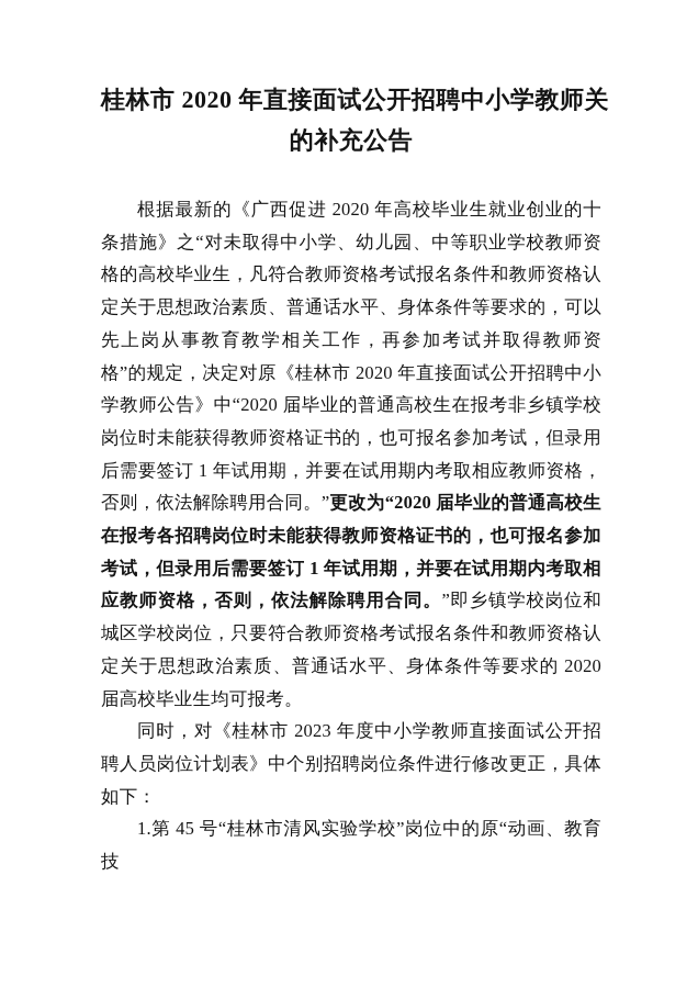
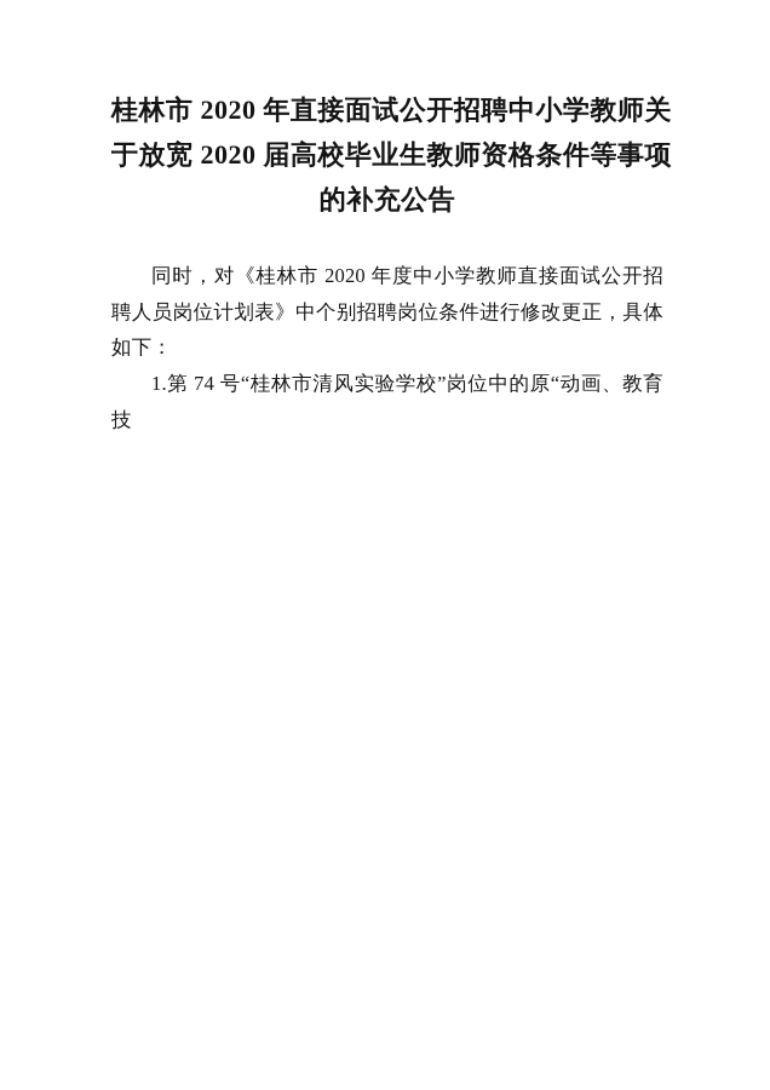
  桂林市 2020 年直接面试公开招聘中小学教师关
+ 于放宽 2020 届高校毕业生教师资格条件等事项
  的补充公告
- 根据最新的《广西促进 2020 年高校毕业生就业创业的十条措施》之“对未取得中小学、幼儿园、中等职业学校教师资格的高校毕业生，凡符合教师资格考试报名条件和教师资格认定关于思想政治素质、普通话水平、身体条件等要求的，可以先上岗从事教育教学相关工作，再参加考试并取得教师资格”的规定，决定对原《桂林市 2020 年直接面试公开招聘中小学教师公告》中“2020 届毕业的普通高校生在报考非乡镇学校岗位时未能获得教师资格证书的，也可报名参加考试，但录用后需要签订 1 年试用期，并要在试用期内考取相应教师资格，否则，依法解除聘用合同。”更改为“2020 届毕业的普通高校生在报考各招聘岗位时未能获得教师资格证书的，也可报名参加考试，但录用后需要签订 1 年试用期，并要在试用期内考取相应教师资格，否则，依法解除聘用合同。”即乡镇学校岗位和城区学校岗位，只要符合教师资格考试报名条件和教师资格认定关于思想政治素质、普通话水平、身体条件等要求的 2020 届高校毕业生均可报考。
- 同时，对《桂林市 2023 年度中小学教师直接面试公开招聘人员岗位计划表》中个别招聘岗位条件进行修改更正，具体如下：
+ 同时，对《桂林市 2020 年度中小学教师直接面试公开招聘人员岗位计划表》中个别招聘岗位条件进行修改更正，具体如下：
- 1.第 45 号“桂林市清风实验学校”岗位中的原“动画、教育技
+ 1.第 74 号“桂林市清风实验学校”岗位中的原“动画、教育技
